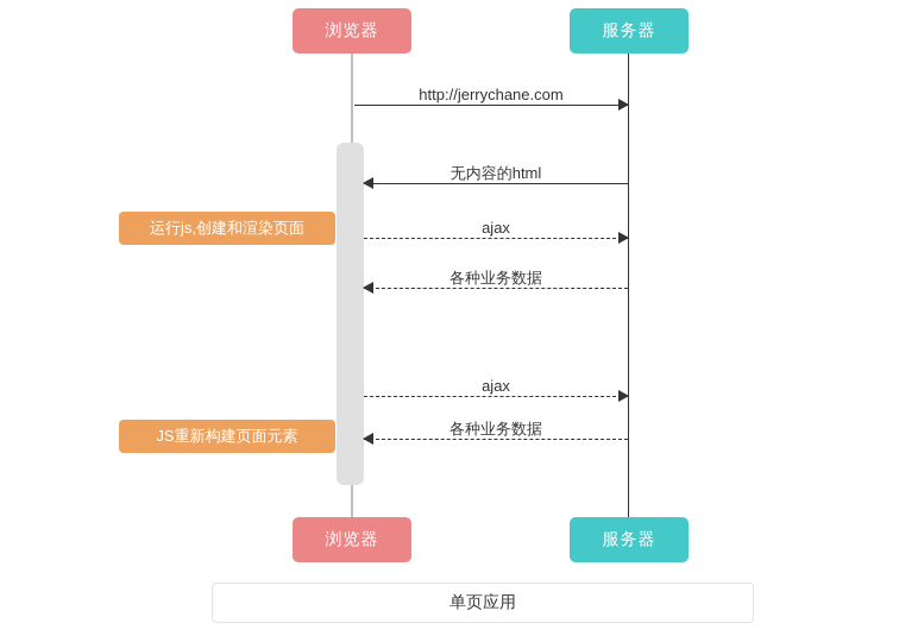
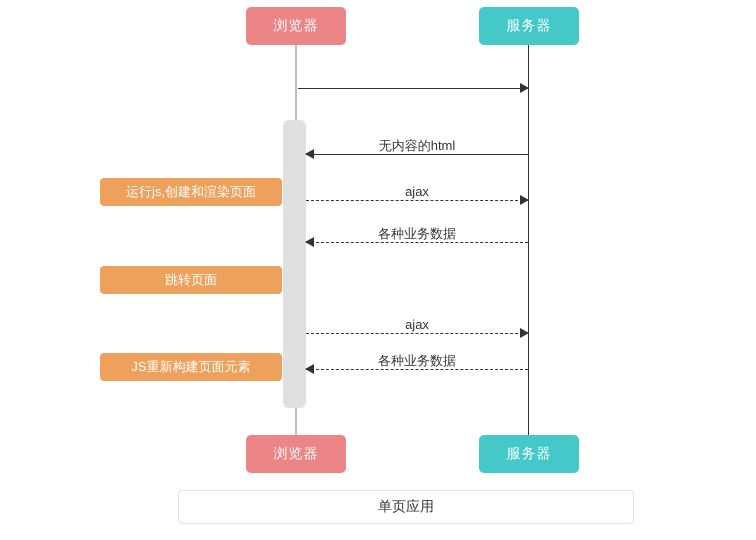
  浏览器
  服务器
  浏览器
  服务器
- http://jerrychane.com
  无内容的html
  ajax
  各种业务数据
  ajax
  各种业务数据
  运行js,创建和渲染页面
+ 跳转页面
  JS重新构建页面元素
  单页应用
